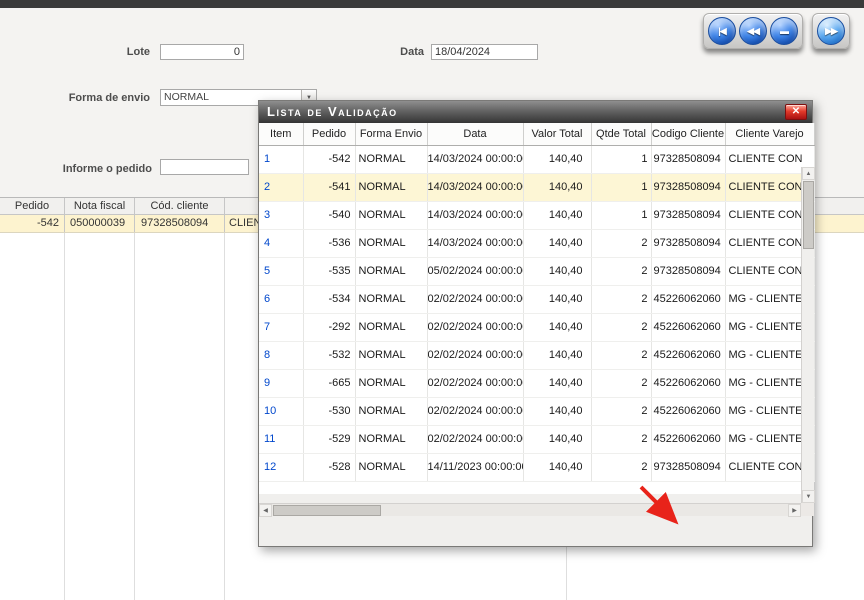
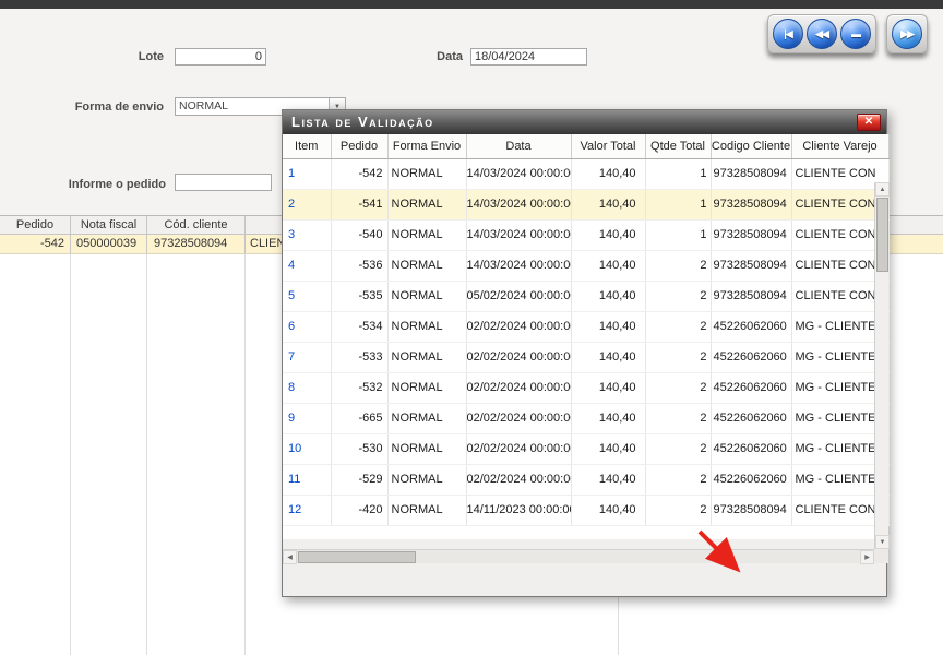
  |◀
  ◀◀
  ▬
  ▶▶
  Lote
  0
  Data
  18/04/2024
  Forma de envio
  NORMAL
  Informe o pedido
  Pedido
  Nota fiscal
  Cód. cliente
  -542
  050000039
  97328508094
  CLIE
  Lista de Validação
  ✕
  Item	Pedido	Forma Envio	Data	Valor Total	Qtde Total	Codigo Cliente	Cliente Varejo
  1	-542	NORMAL	14/03/2024 00:00:0	140,40	1	97328508094	CLIENTE CON
  2	-541	NORMAL	14/03/2024 00:00:0	140,40	1	97328508094	CLIENTE CON
  3	-540	NORMAL	14/03/2024 00:00:0	140,40	1	97328508094	CLIENTE CON
  4	-536	NORMAL	14/03/2024 00:00:0	140,40	2	97328508094	CLIENTE CON
  5	-535	NORMAL	05/02/2024 00:00:0	140,40	2	97328508094	CLIENTE CON
  6	-534	NORMAL	02/02/2024 00:00:0	140,40	2	45226062060	MG - CLIENTE
- 7	-292	NORMAL	02/02/2024 00:00:0	140,40	2	45226062060	MG - CLIENTE
+ 7	-533	NORMAL	02/02/2024 00:00:0	140,40	2	45226062060	MG - CLIENTE
  8	-532	NORMAL	02/02/2024 00:00:0	140,40	2	45226062060	MG - CLIENTE
  9	-665	NORMAL	02/02/2024 00:00:0	140,40	2	45226062060	MG - CLIENTE
  10	-530	NORMAL	02/02/2024 00:00:0	140,40	2	45226062060	MG - CLIENTE
  11	-529	NORMAL	02/02/2024 00:00:0	140,40	2	45226062060	MG - CLIENTE
- 12	-528	NORMAL	14/11/2023 00:00:0	140,40	2	97328508094	CLIENTE CON
+ 12	-420	NORMAL	14/11/2023 00:00:0	140,40	2	97328508094	CLIENTE CON
